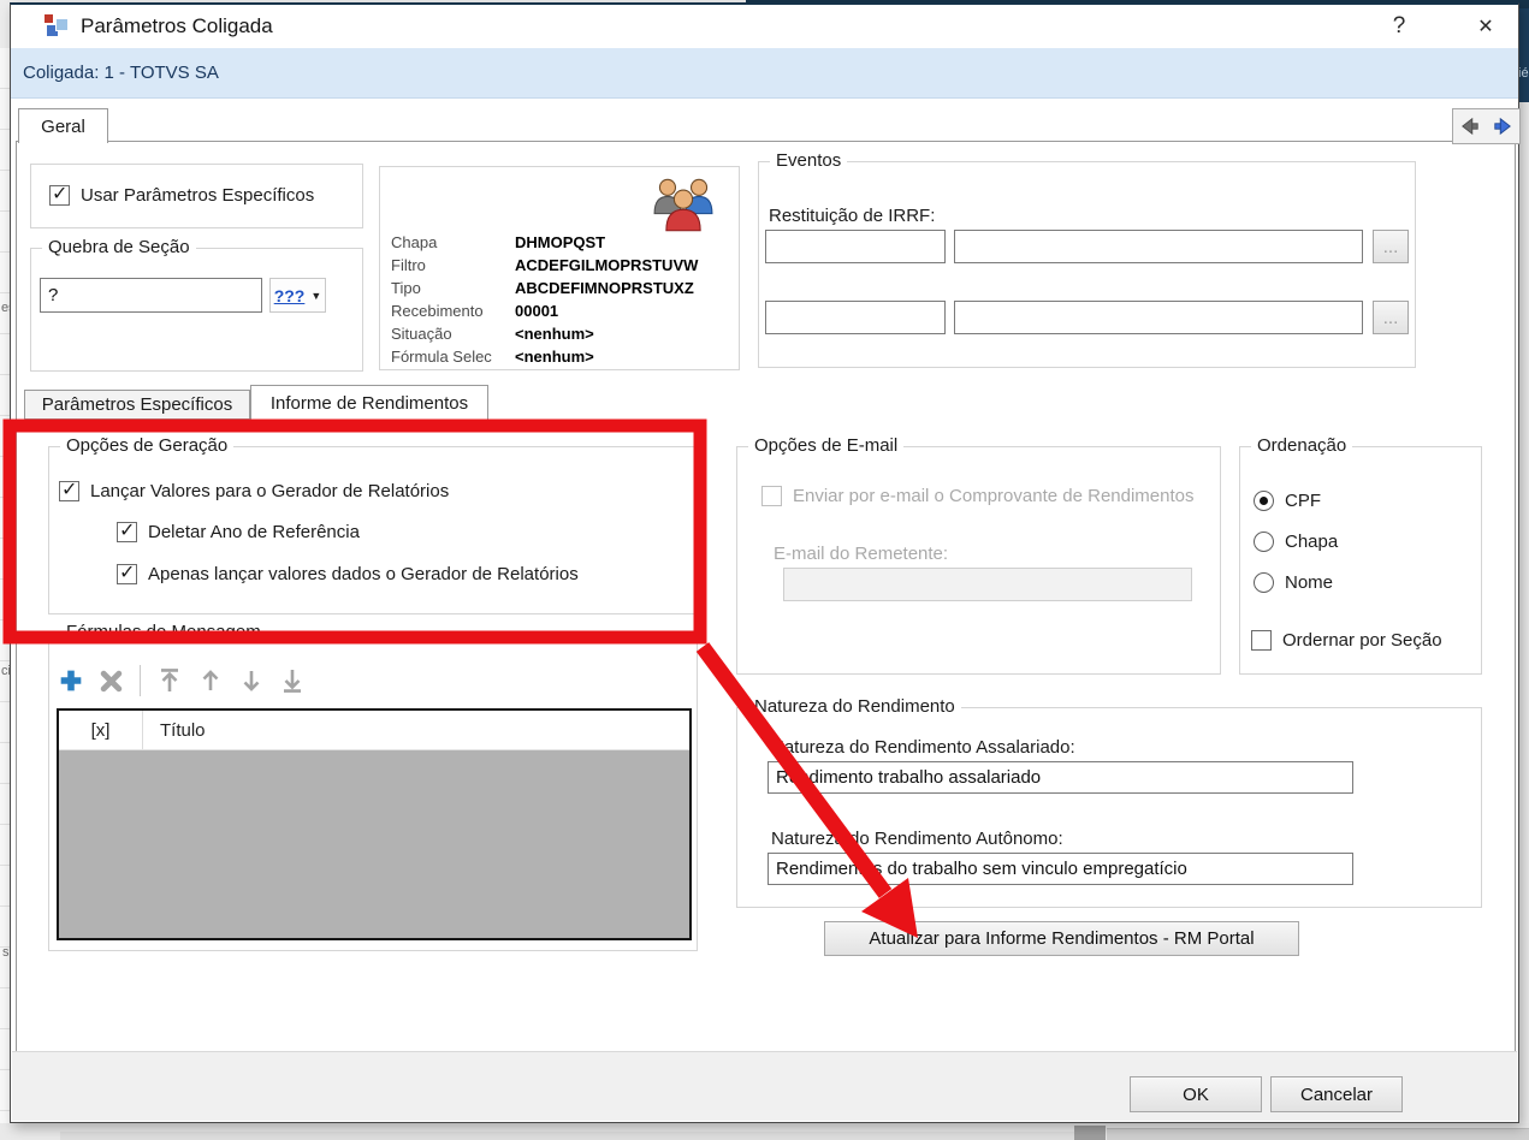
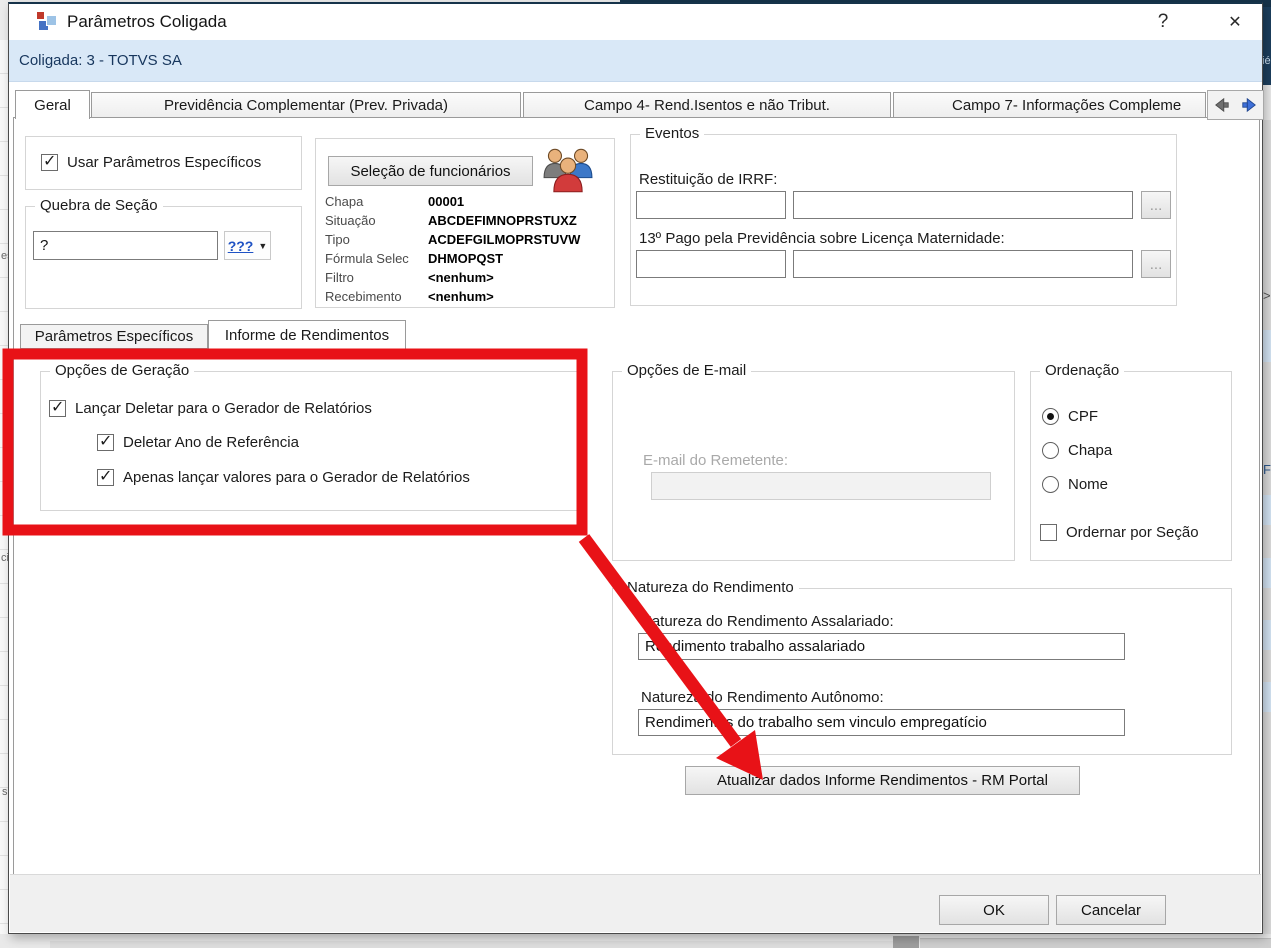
  s
  ié
+ >
+ F
  Parâmetros Coligada
  ?
  ✕
- Coligada: 1 - TOTVS SA
+ Coligada: 3 - TOTVS SA
  Geral
+ Previdência Complementar (Prev. Privada)
+ Campo 4- Rend.Isentos e não Tribut.
+ Campo 7- Informações Compleme
  ✓
  Usar Parâmetros Específicos
  Quebra de Seção
  ?
  ???
  ▼
+ Seleção de funcionários
  Chapa
- DHMOPQST
+ 00001
- Filtro
+ Situação
- ACDEFGILMOPRSTUVW
+ ABCDEFIMNOPRSTUXZ
  Tipo
- ABCDEFIMNOPRSTUXZ
+ ACDEFGILMOPRSTUVW
- Recebimento
+ Fórmula Selec
- 00001
+ DHMOPQST
- Situação
+ Filtro
  <nenhum>
- Fórmula Selec
+ Recebimento
  <nenhum>
  Eventos
  Restituição de IRRF:
  ...
+ 13º Pago pela Previdência sobre Licença Maternidade:
  ...
  Parâmetros Específicos
  Informe de Rendimentos
  Opções de Geração
  ✓
- Lançar Valores para o Gerador de Relatórios
+ Lançar Deletar para o Gerador de Relatórios
  ✓
  Deletar Ano de Referência
  ✓
- Apenas lançar valores dados o Gerador de Relatórios
+ Apenas lançar valores para o Gerador de Relatórios
- [x]
- Título
  Opções de E-mail
- Enviar por e-mail o Comprovante de Rendimentos
  E-mail do Remetente:
  Ordenação
  CPF
  Chapa
  Nome
  Ordernar por Seção
  Natureza do Rendimento
  atureza do Rendimento Assalariado:
  Rdimento trabalho assalariado
  Naturezo Rendimento Autônomo:
  Rendimens do trabalho sem vinculo empregatício
- Atualizar para Informe Rendimentos - RM Portal
+ Atualizar dados Informe Rendimentos - RM Portal
  OK
  Cancelar
